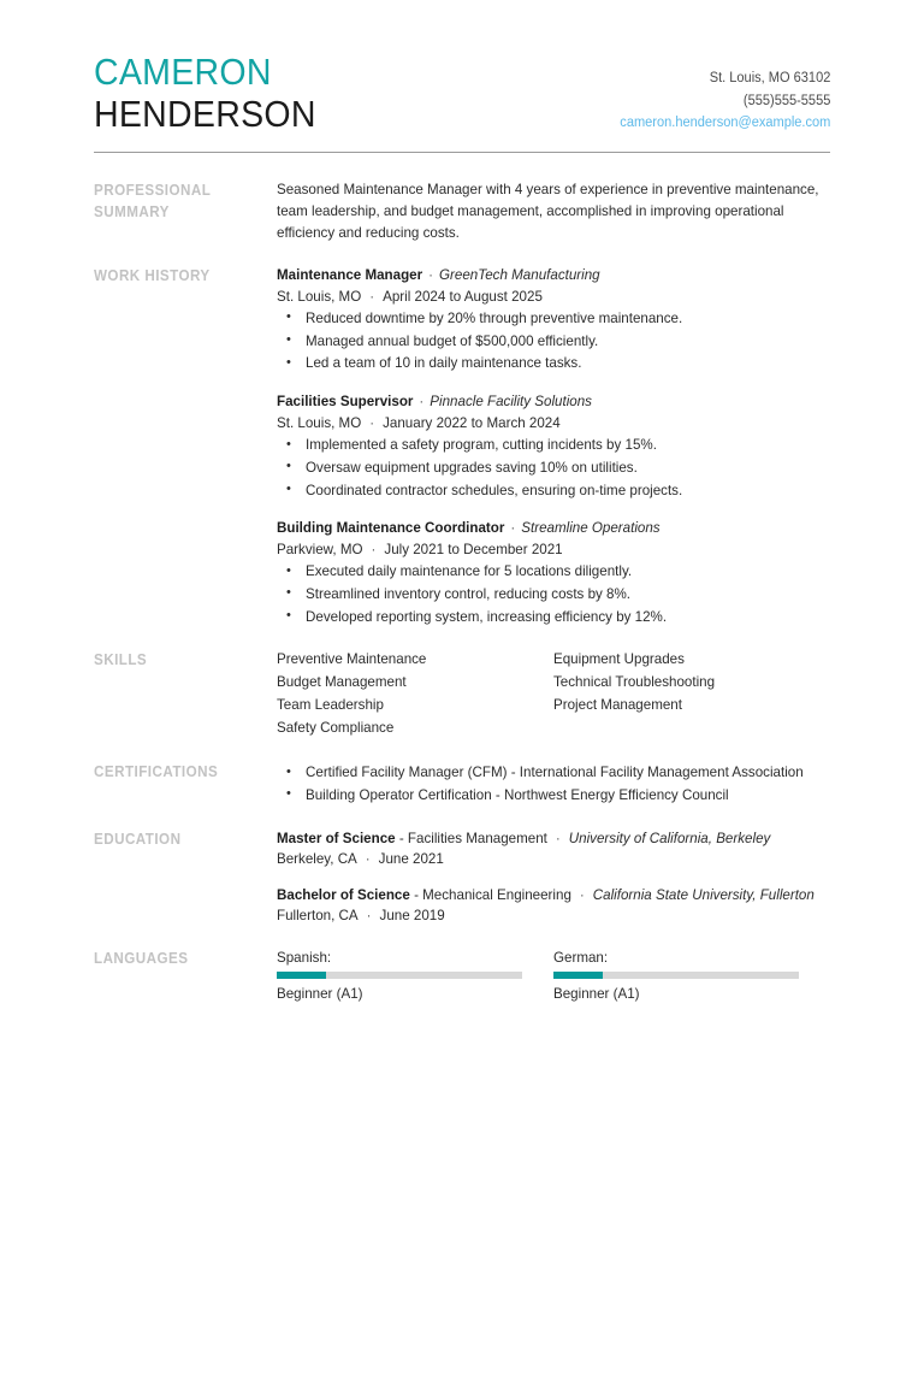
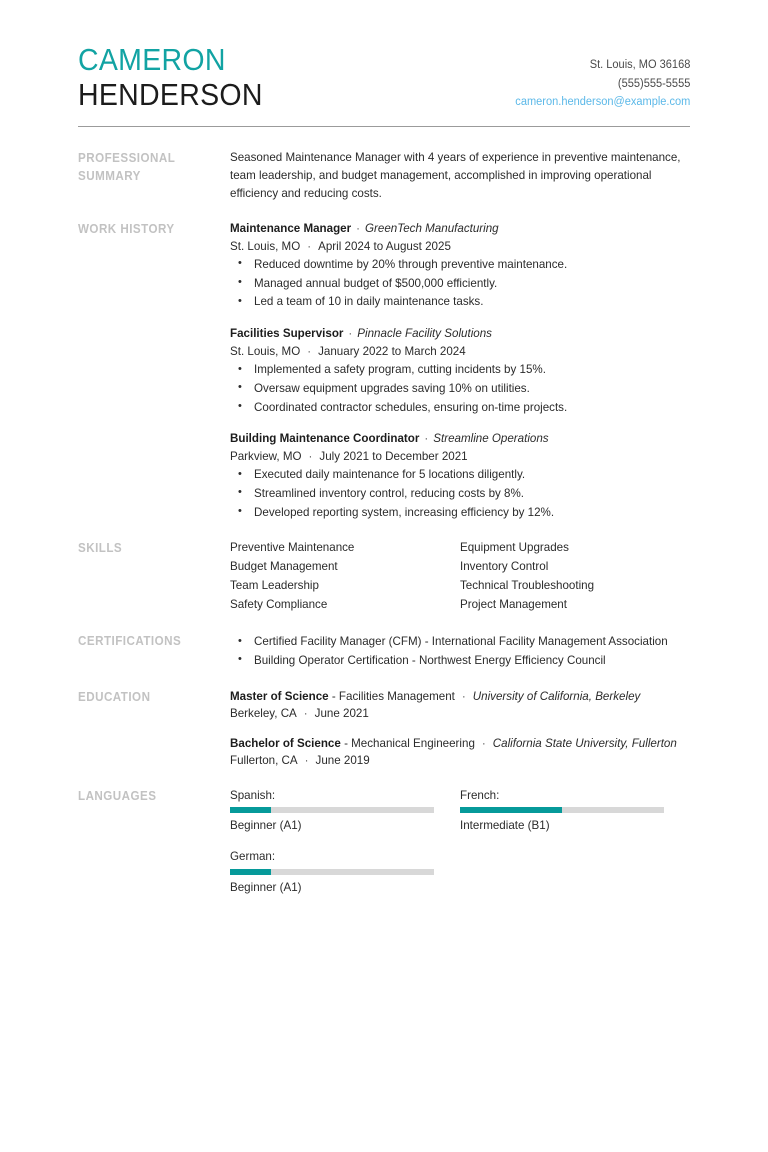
  CAMERON
  HENDERSON
- St. Louis, MO 63102
+ St. Louis, MO 36168
  (555)555-5555
  cameron.henderson@example.com
  PROFESSIONAL SUMMARY
  Seasoned Maintenance Manager with 4 years of experience in preventive maintenance, team leadership, and budget management, accomplished in improving operational efficiency and reducing costs.
  WORK HISTORY
  Maintenance Manager · GreenTech Manufacturing
  St. Louis, MO · April 2024 to August 2025
  Reduced downtime by 20% through preventive maintenance.
  Managed annual budget of $500,000 efficiently.
  Led a team of 10 in daily maintenance tasks.
  Facilities Supervisor · Pinnacle Facility Solutions
  St. Louis, MO · January 2022 to March 2024
  Implemented a safety program, cutting incidents by 15%.
  Oversaw equipment upgrades saving 10% on utilities.
  Coordinated contractor schedules, ensuring on-time projects.
  Building Maintenance Coordinator · Streamline Operations
  Parkview, MO · July 2021 to December 2021
  Executed daily maintenance for 5 locations diligently.
  Streamlined inventory control, reducing costs by 8%.
  Developed reporting system, increasing efficiency by 12%.
  SKILLS
  Preventive Maintenance
  Budget Management
  Team Leadership
  Safety Compliance
  Equipment Upgrades
+ Inventory Control
  Technical Troubleshooting
  Project Management
  CERTIFICATIONS
  Certified Facility Manager (CFM) - International Facility Management Association
  Building Operator Certification - Northwest Energy Efficiency Council
  EDUCATION
  Master of Science - Facilities Management · University of California, Berkeley
  Berkeley, CA · June 2021
  Bachelor of Science - Mechanical Engineering · California State University, Fullerton
  Fullerton, CA · June 2019
  LANGUAGES
  Spanish:
  Beginner (A1)
+ French:
+ Intermediate (B1)
  German:
  Beginner (A1)
